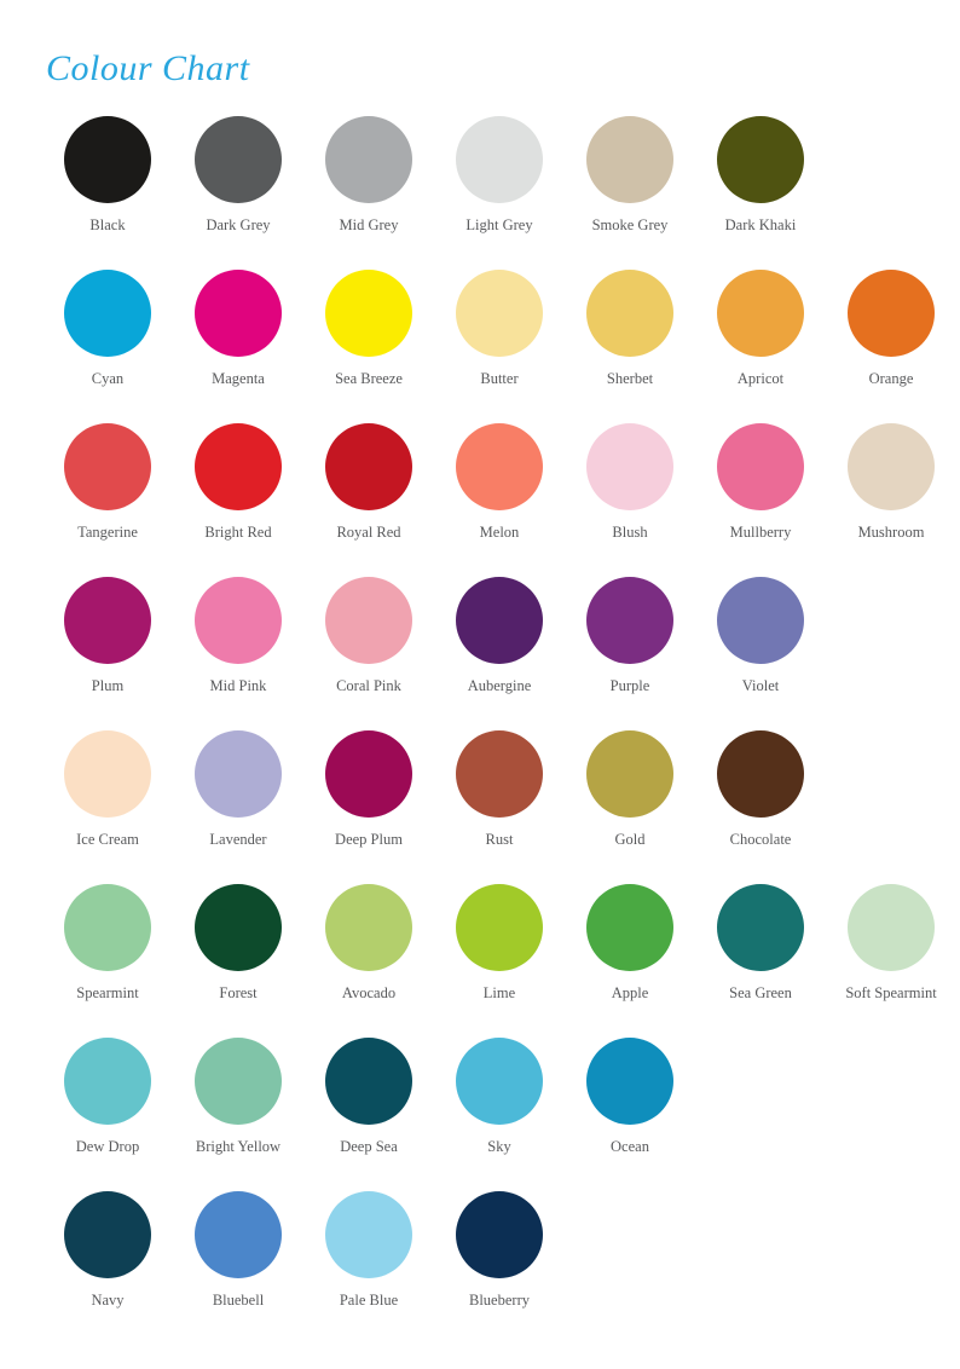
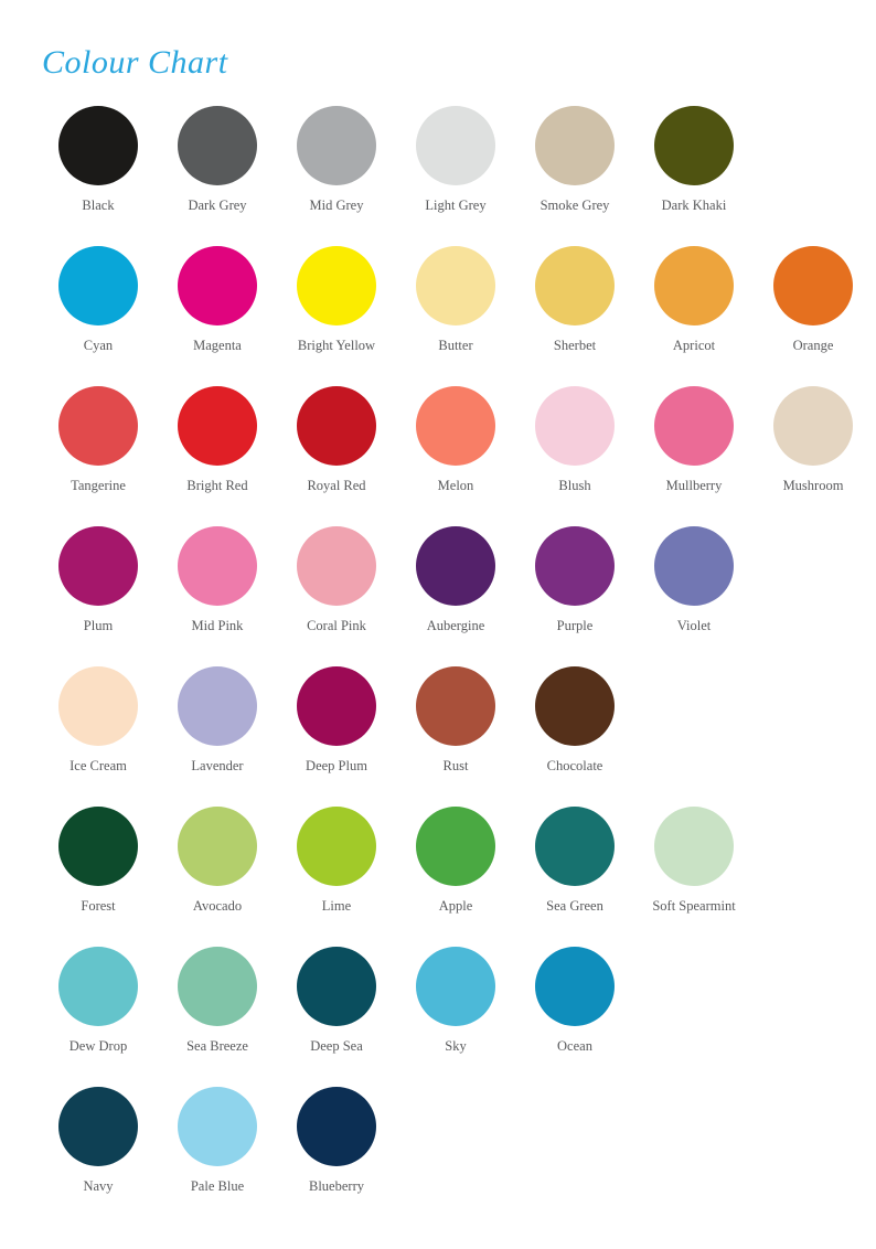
  Colour Chart
  Black
  Dark Grey
  Mid Grey
  Light Grey
  Smoke Grey
  Dark Khaki
  Cyan
  Magenta
- Sea Breeze
+ Bright Yellow
  Butter
  Sherbet
  Apricot
  Orange
  Tangerine
  Bright Red
  Royal Red
  Melon
  Blush
  Mullberry
  Mushroom
  Plum
  Mid Pink
  Coral Pink
  Aubergine
  Purple
  Violet
  Ice Cream
  Lavender
  Deep Plum
  Rust
- Gold
  Chocolate
- Spearmint
  Forest
  Avocado
  Lime
  Apple
  Sea Green
  Soft Spearmint
  Dew Drop
- Bright Yellow
+ Sea Breeze
  Deep Sea
  Sky
  Ocean
  Navy
- Bluebell
  Pale Blue
  Blueberry
